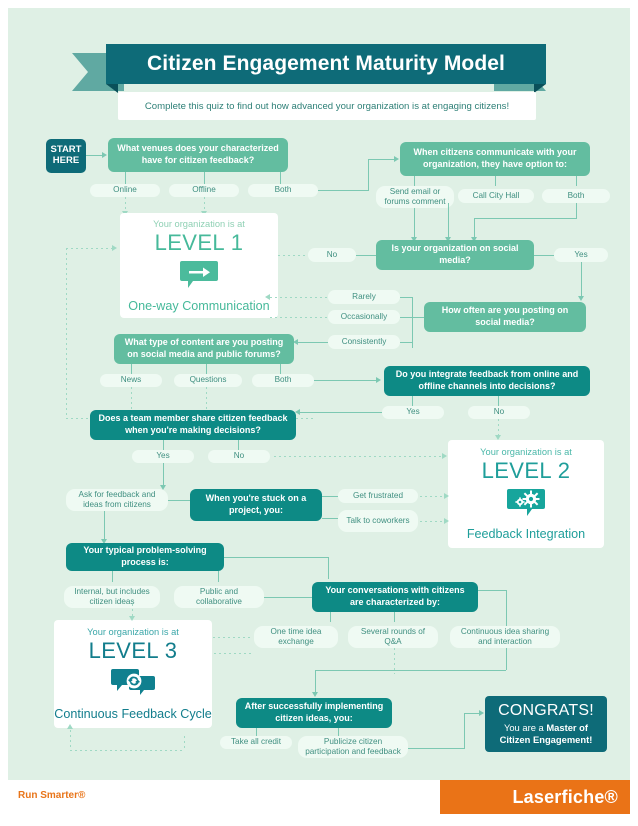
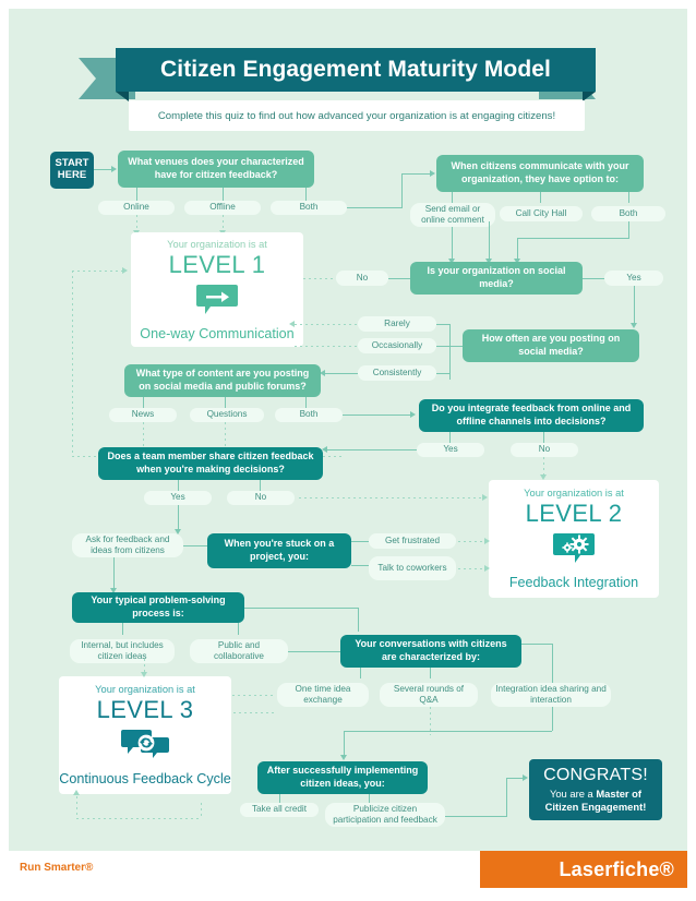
  Citizen Engagement Maturity Model
  Complete this quiz to find out how advanced your organization is at engaging citizens!
  START
  HERE
  What venues does your characterized have for citizen feedback?
  Online
  Offline
  Both
  When citizens communicate with your organization, they have option to:
- Send email or forums comment
+ Send email or online comment
  Call City Hall
  Both
  Is your organization on social media?
  No
  Yes
  Your organization is at
  LEVEL 1
  One-way Communication
  How often are you posting on social media?
  Rarely
  Occasionally
  Consistently
  What type of content are you posting on social media and public forums?
  News
  Questions
  Both
  Do you integrate feedback from online and offline channels into decisions?
  Yes
  No
  Does a team member share citizen feedback when you're making decisions?
  Yes
  No
  Your organization is at
  LEVEL 2
  Feedback Integration
  When you're stuck on a project, you:
  Ask for feedback and ideas from citizens
  Get frustrated
  Talk to coworkers
  Your typical problem-solving process is:
  Internal, but includes citizen ideas
  Public and collaborative
  Your conversations with citizens are characterized by:
  One time idea exchange
  Several rounds of Q&A
- Continuous idea sharing and interaction
+ Integration idea sharing and interaction
  Your organization is at
  LEVEL 3
  Continuous Feedback Cycle
  After successfully implementing citizen ideas, you:
  Take all credit
  Publicize citizen participation and feedback
  CONGRATS!
  You are a Master of Citizen Engagement!
  Run Smarter®
  Laserfiche®
